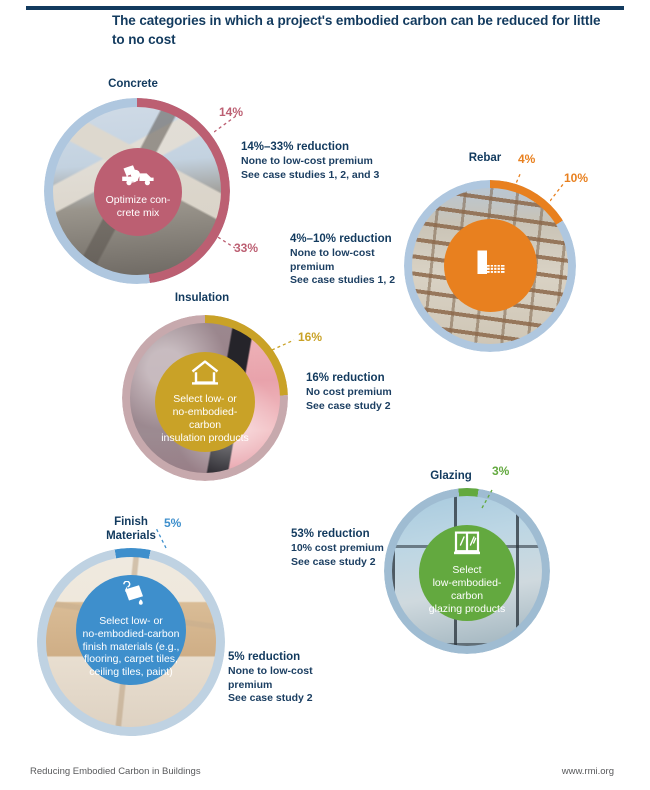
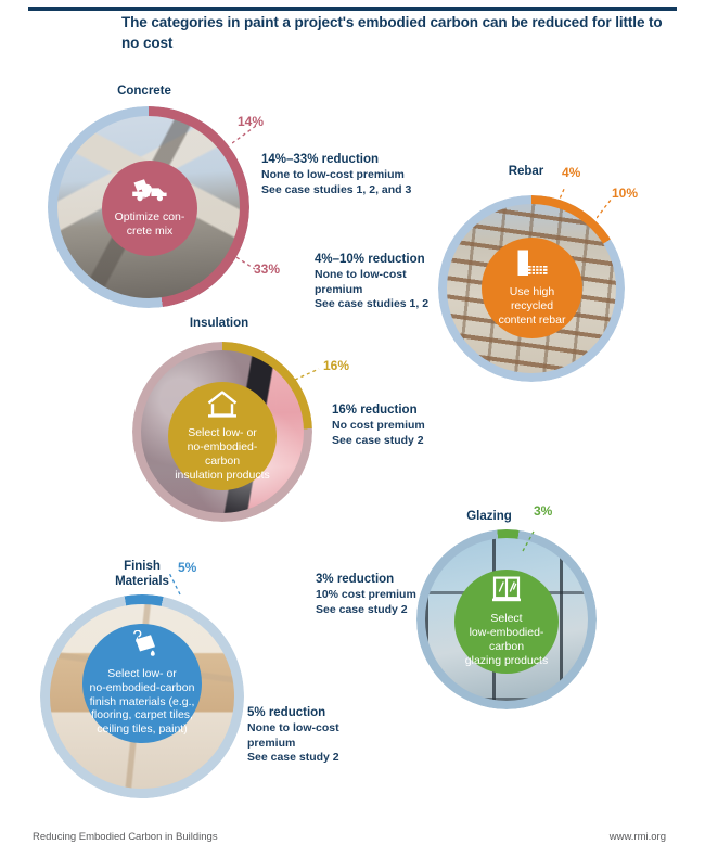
- The categories in which a project's embodied carbon can be reduced for little to no cost
+ The categories in paint a project's embodied carbon can be reduced for little to no cost
  Concrete
  Optimize con-
  crete mix
  14%
  33%
  14%–33% reduction
  None to low-cost premium
  See case studies 1, 2, and 3
  Rebar
+ Use high recycled
+ content rebar
  4%
  10%
  4%–10% reduction
  None to low-cost
  premium
  See case studies 1, 2
  Insulation
  Select low- or
  no-embodied-carbon
  insulation products
  16%
  16% reduction
  No cost premium
  See case study 2
  Glazing
  Select
  low-embodied-carbon
  glazing products
  3%
- 53% reduction
+ 3% reduction
  10% cost premium
  See case study 2
  Finish
  Materials
  Select low- or
  no-embodied-carbon
  finish materials (e.g.,
  flooring, carpet tiles,
  ceiling tiles, paint)
  5%
  5% reduction
  None to low-cost
  premium
  See case study 2
  Reducing Embodied Carbon in Buildings
  www.rmi.org
